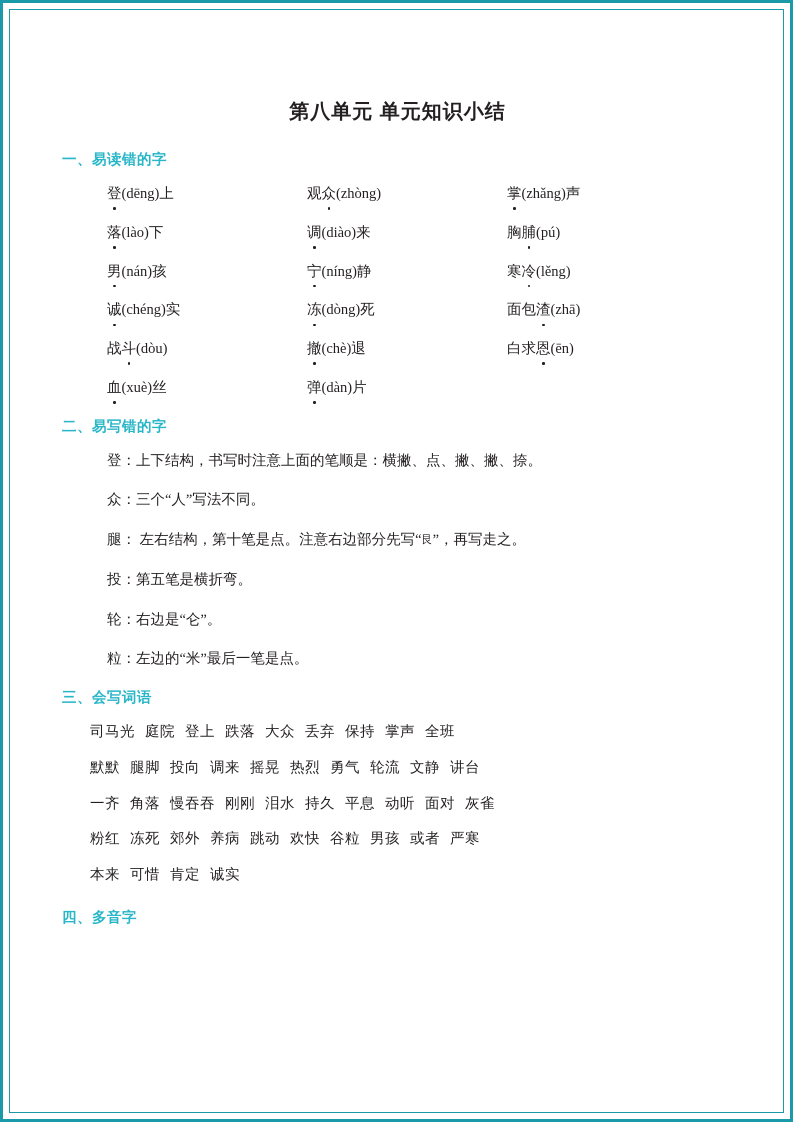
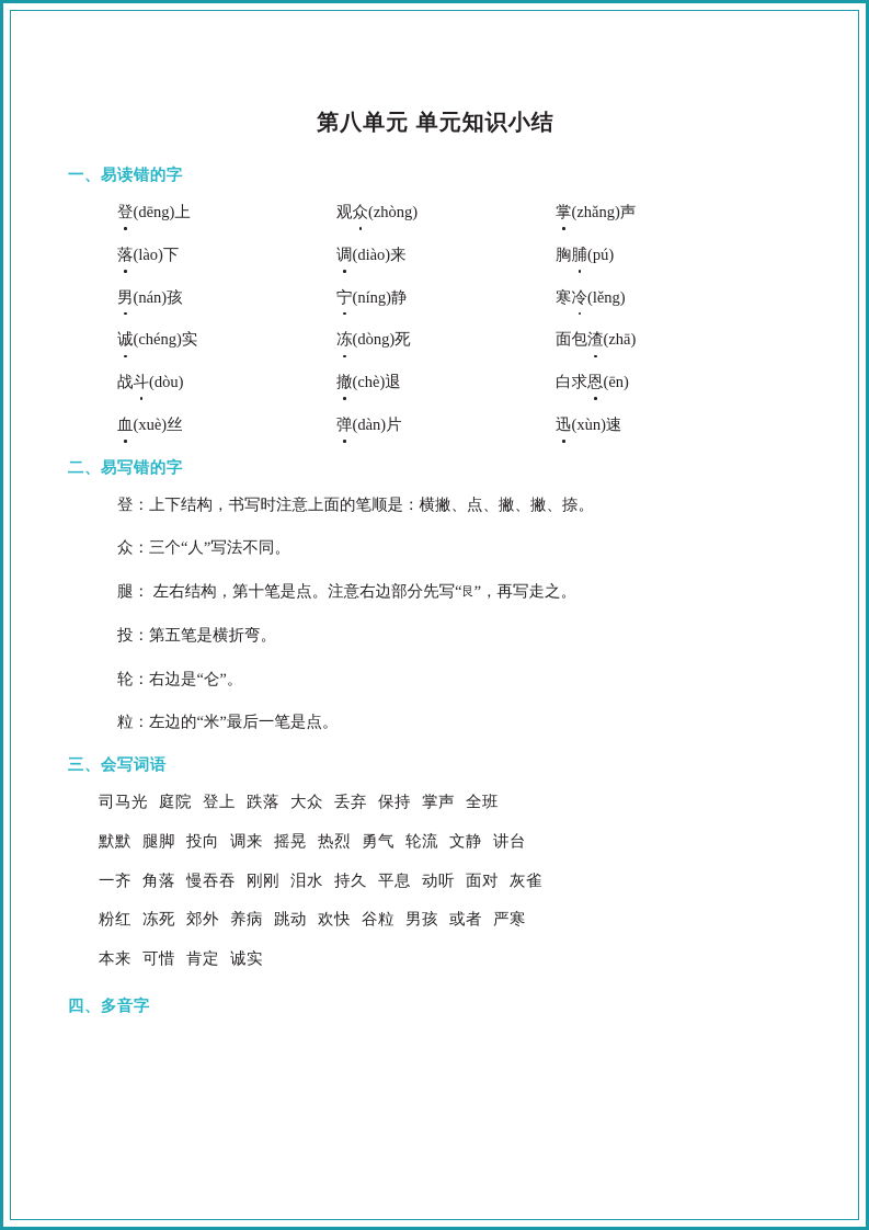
  第八单元 单元知识小结
  一、易读错的字
  登(dēng)上
  观众(zhòng)
  掌(zhǎng)声
  落(lào)下
  调(diào)来
  胸脯(pú)
  男(nán)孩
  宁(níng)静
  寒冷(lěng)
  诚(chéng)实
  冻(dòng)死
  面包渣(zhā)
  战斗(dòu)
  撤(chè)退
  白求恩(ēn)
  血(xuè)丝
  弹(dàn)片
+ 迅(xùn)速
  二、易写错的字
  登：上下结构，书写时注意上面的笔顺是：横撇、点、撇、撇、捺。
  众：三个“人”写法不同。
  腿： 左右结构，第十笔是点。注意右边部分先写“艮”，再写走之。
  投：第五笔是横折弯。
  轮：右边是“仑”。
  粒：左边的“米”最后一笔是点。
  三、会写词语
  司马光 庭院 登上 跌落 大众 丢弃 保持 掌声 全班
  默默 腿脚 投向 调来 摇晃 热烈 勇气 轮流 文静 讲台
  一齐 角落 慢吞吞 刚刚 泪水 持久 平息 动听 面对 灰雀
  粉红 冻死 郊外 养病 跳动 欢快 谷粒 男孩 或者 严寒
  本来 可惜 肯定 诚实
  四、多音字
